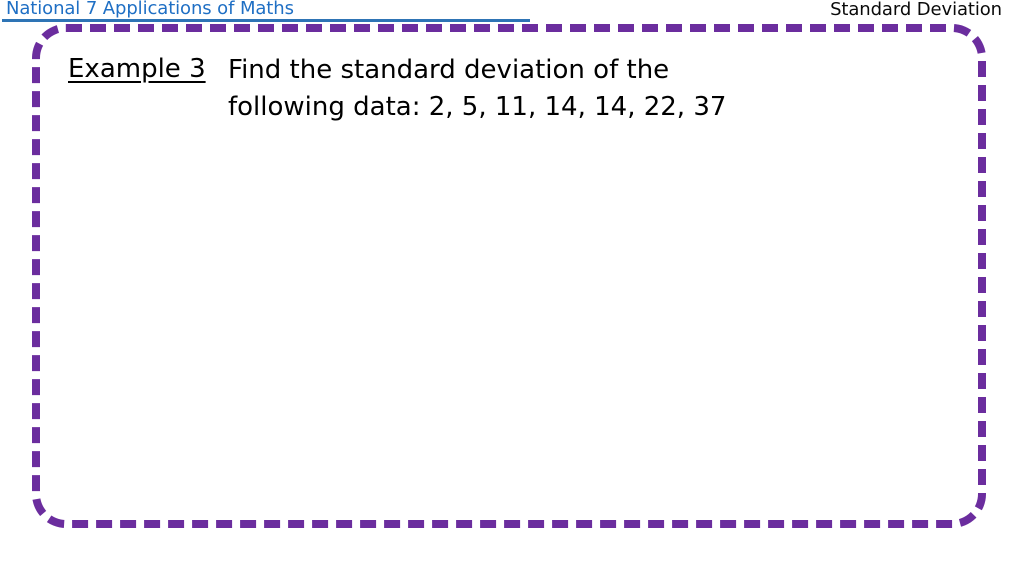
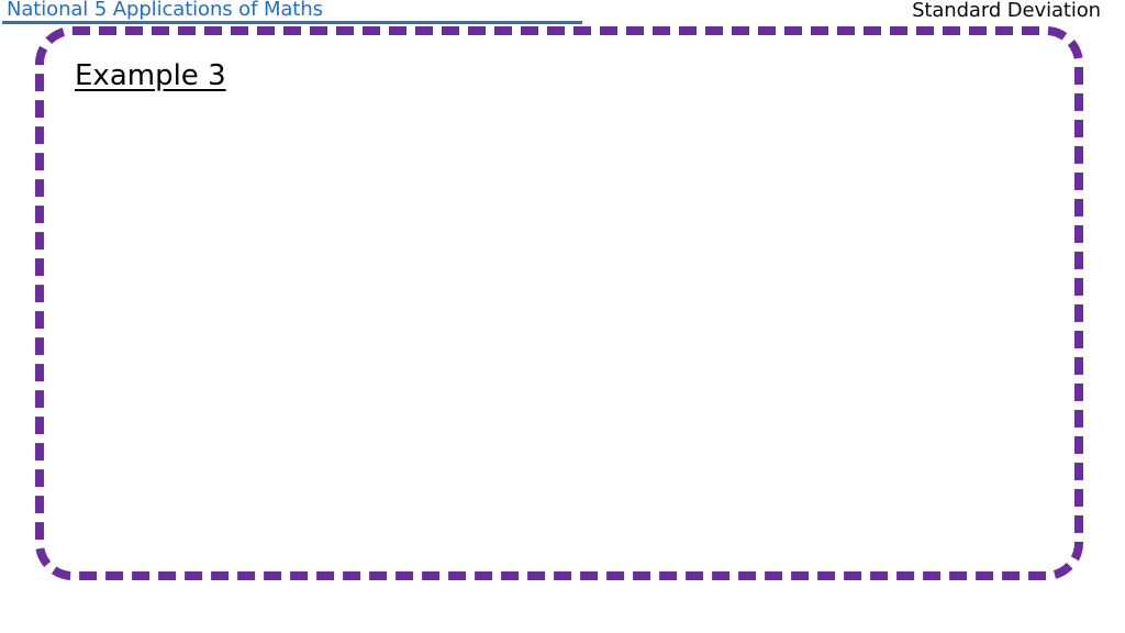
- National 7 Applications of Maths
+ National 5 Applications of Maths
  Standard Deviation
  Example 3
- Find the standard deviation of the
- following data: 2, 5, 11, 14, 14, 22, 37
